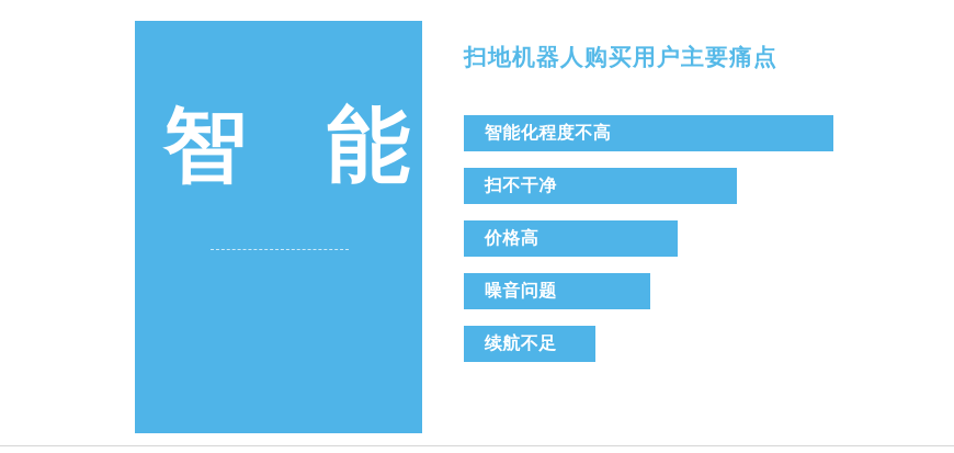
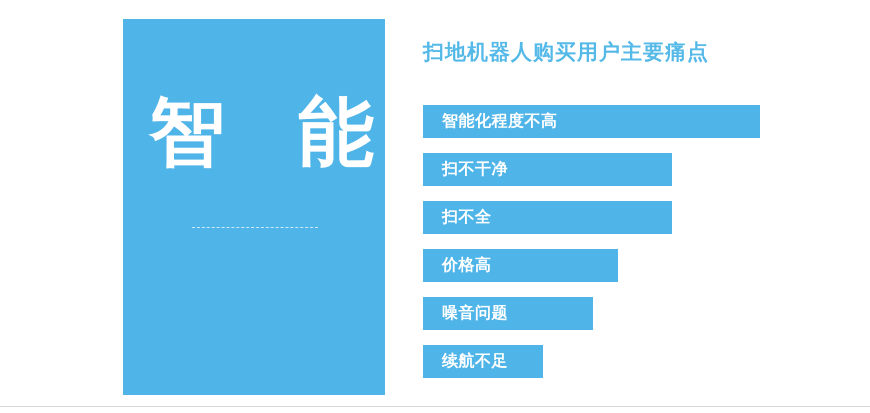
  智 能
  扫地机器人购买用户主要痛点
  智能化程度不高
  扫不干净
+ 扫不全
  价格高
  噪音问题
  续航不足
